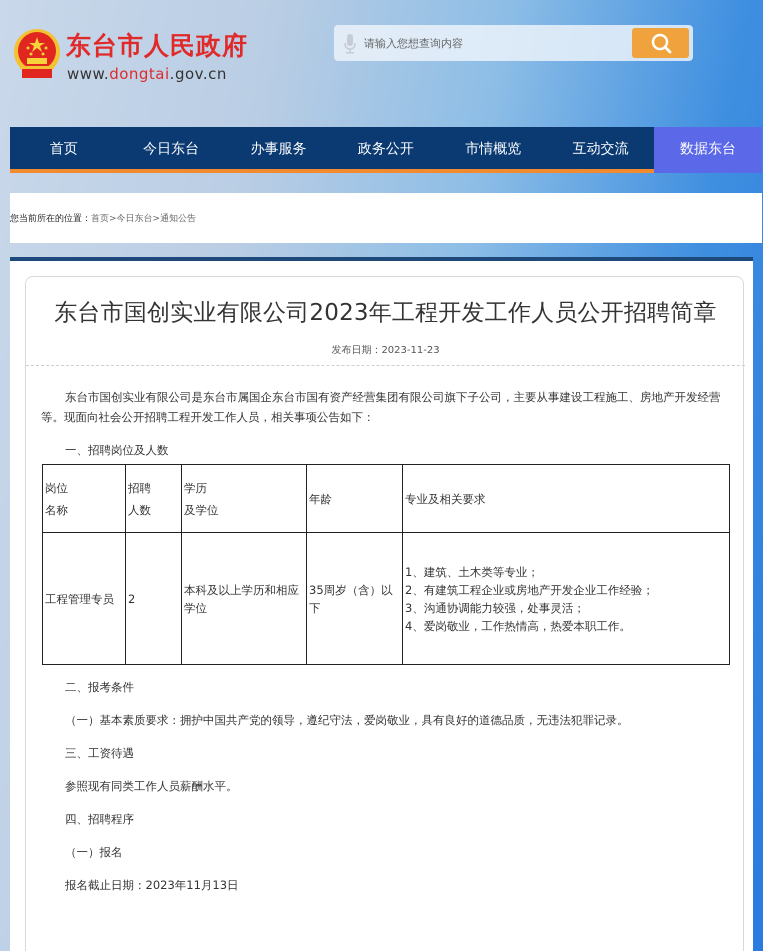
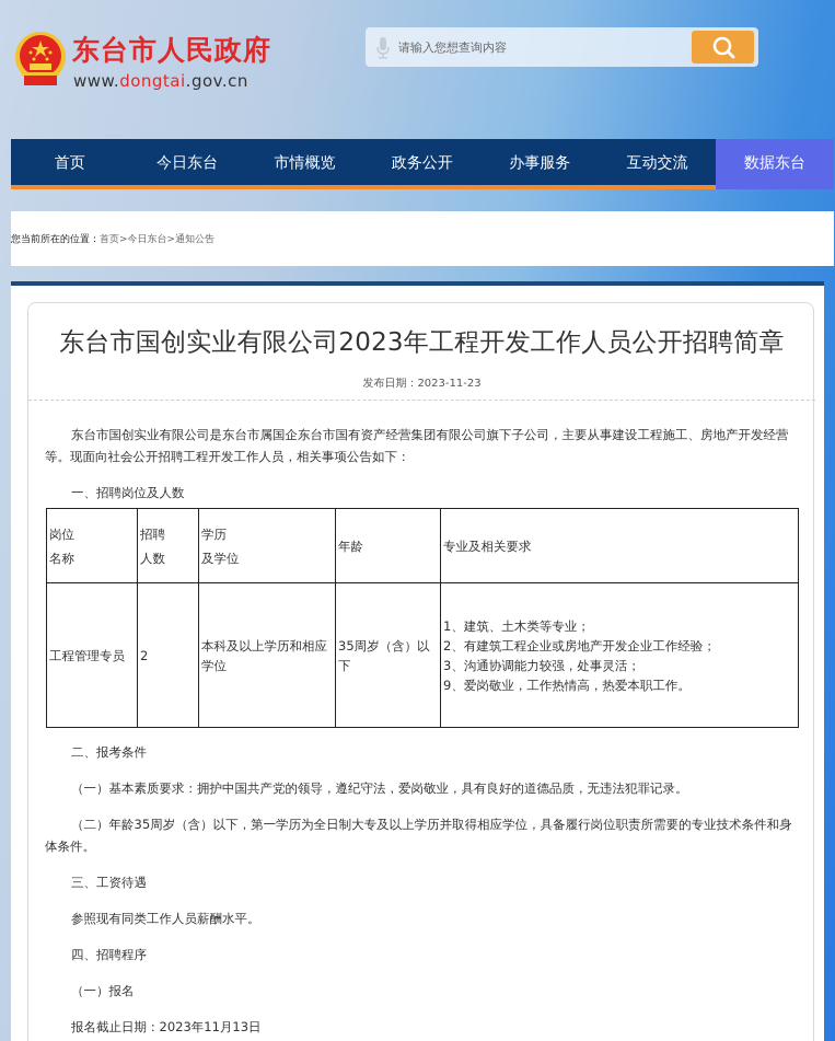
  东台市人民政府
  www.dongtai.gov.cn
  请输入您想查询内容
  首页
  今日东台
- 办事服务
+ 市情概览
  政务公开
- 市情概览
+ 办事服务
  互动交流
  数据东台
  您当前所在的位置：首页>今日东台>通知公告
  东台市国创实业有限公司2023年工程开发工作人员公开招聘简章
  发布日期：2023-11-23
  东台市国创实业有限公司是东台市属国企东台市国有资产经营集团有限公司旗下子公司，主要从事建设工程施工、房地产开发经营等。现面向社会公开招聘工程开发工作人员，相关事项公告如下：
  一、招聘岗位及人数
  岗位名称	招聘人数	学历及学位	年龄	专业及相关要求
- 工程管理专员	2	本科及以上学历和相应学位	35周岁（含）以下	1、建筑、土木类等专业； 2、有建筑工程企业或房地产开发企业工作经验； 3、沟通协调能力较强，处事灵活； 4、爱岗敬业，工作热情高，热爱本职工作。
+ 工程管理专员	2	本科及以上学历和相应学位	35周岁（含）以下	1、建筑、土木类等专业； 2、有建筑工程企业或房地产开发企业工作经验； 3、沟通协调能力较强，处事灵活； 9、爱岗敬业，工作热情高，热爱本职工作。
  二、报考条件
  （一）基本素质要求：拥护中国共产党的领导，遵纪守法，爱岗敬业，具有良好的道德品质，无违法犯罪记录。
+ （二）年龄35周岁（含）以下，第一学历为全日制大专及以上学历并取得相应学位，具备履行岗位职责所需要的专业技术条件和身体条件。
  三、工资待遇
  参照现有同类工作人员薪酬水平。
  四、招聘程序
  （一）报名
  报名截止日期：2023年11月13日
